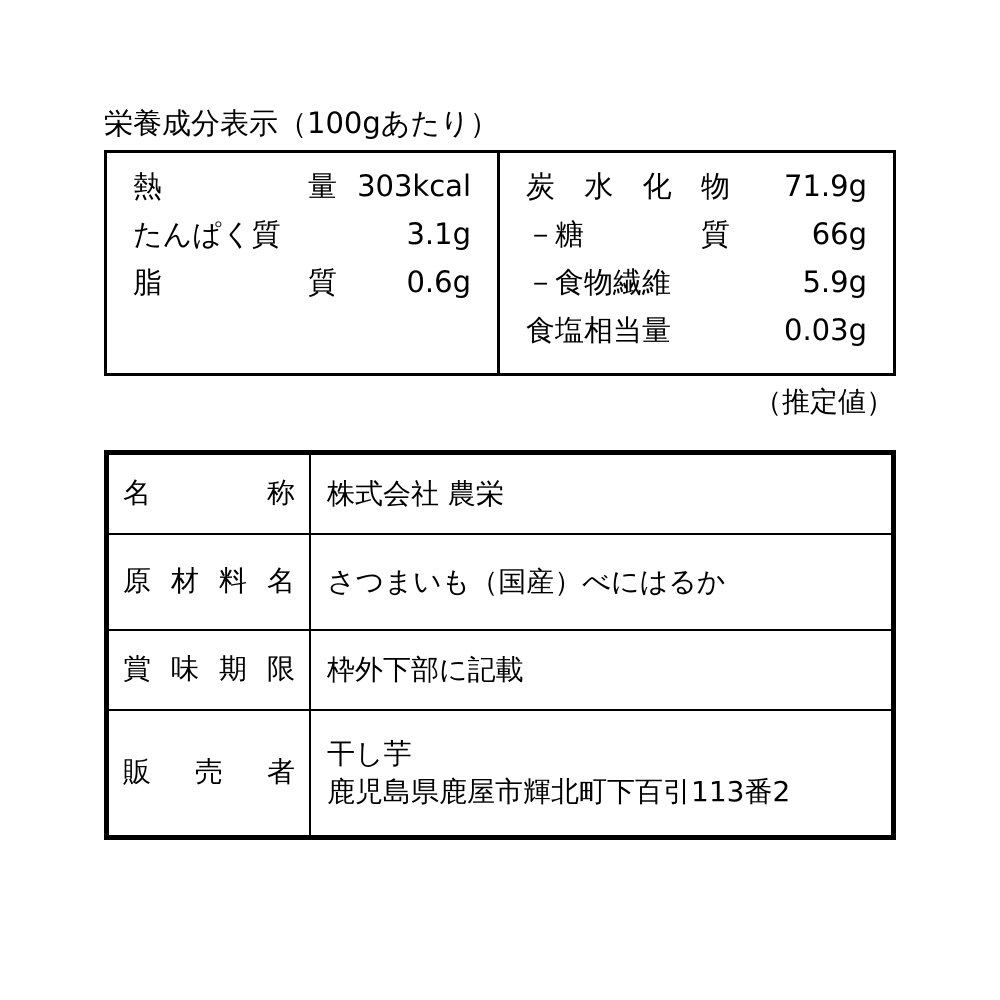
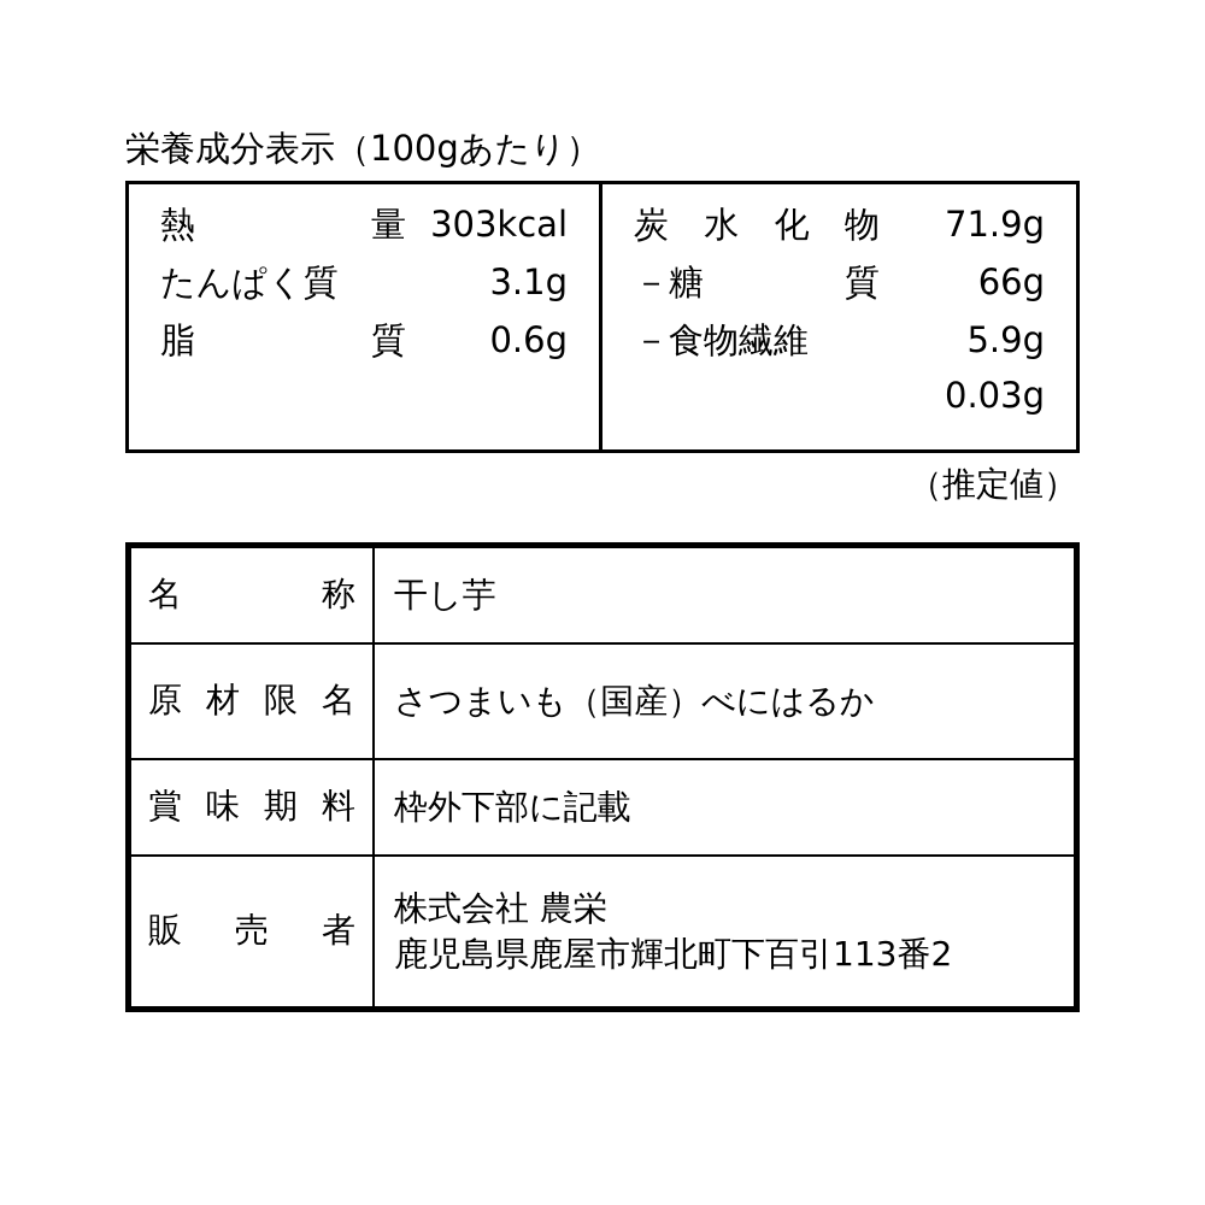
  栄養成分表示（100gあたり）
  熱
  量
  303kcal
  たんぱく質
  3.1g
  脂
  質
  0.6g
  炭
  水
  化
  物
  71.9g
  －糖
  質
  66g
  －食物繊維
  5.9g
- 食塩相当量
  0.03g
  （推定値）
- 名 称	株式会社 農栄
+ 名 称	干し芋
- 原 材 料 名	さつまいも（国産）べにはるか
+ 原 材 限 名	さつまいも（国産）べにはるか
- 賞 味 期 限	枠外下部に記載
+ 賞 味 期 料	枠外下部に記載
- 販 売 者	干し芋 鹿児島県鹿屋市輝北町下百引113番2
+ 販 売 者	株式会社 農栄 鹿児島県鹿屋市輝北町下百引113番2
